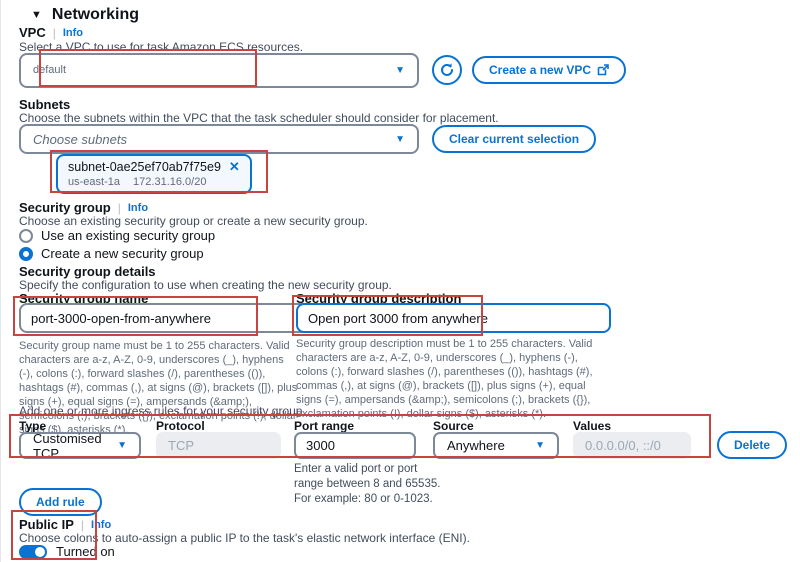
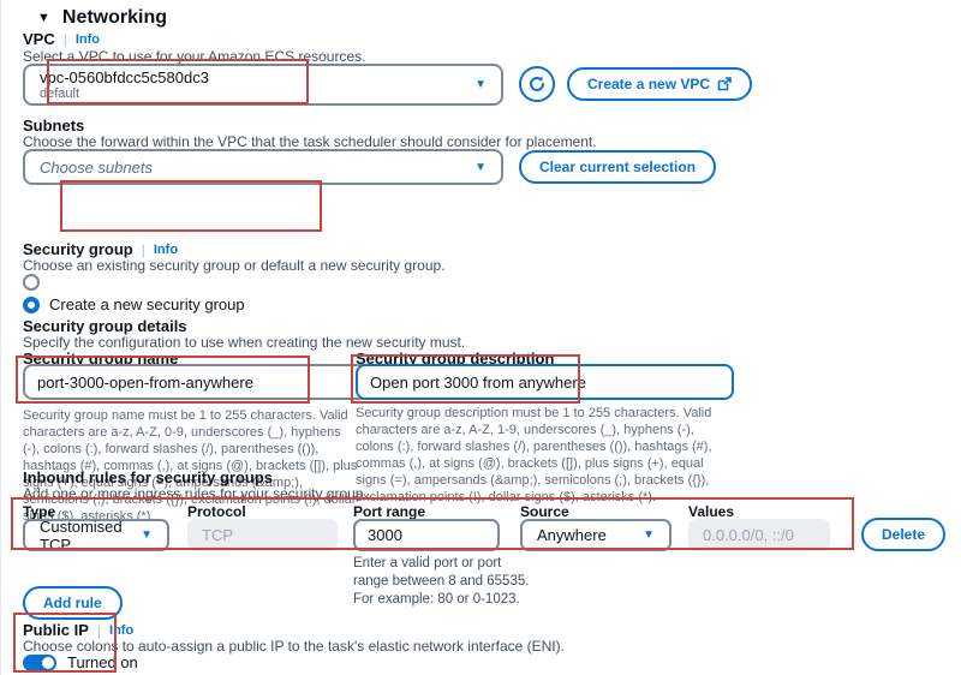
  ▼
  Networking
  VPC
  |
  Info
- Select a VPC to use for task Amazon ECS resources.
+ Select a VPC to use for your Amazon ECS resources.
+ vpc-0560bfdcc5c580dc3
  default
  ▼
  Create a new VPC
  Subnets
- Choose the subnets within the VPC that the task scheduler should consider for placement.
+ Choose the forward within the VPC that the task scheduler should consider for placement.
  Choose subnets
  ▼
  Clear current selection
- subnet-0ae25ef70ab7f75e9
- ✕
- us-east-1a 172.31.16.0/20
  Security group
  |
  Info
- Choose an existing security group or create a new security group.
+ Choose an existing security group or default a new security group.
- Use an existing security group
  Create a new security group
  Security group details
- Specify the configuration to use when creating the new security group.
+ Specify the configuration to use when creating the new security must.
  Security group name
  Security group description
  port-3000-open-from-anywhere
  Open port 3000 from anywhere
  Security group name must be 1 to 255 characters. Valid characters are a-z, A-Z, 0-9, underscores (_), hyphens (-), colons (:), forward slashes (/), parentheses (()), hashtags (#), commas (,), at signs (@), brackets ([]), plus signs (+), equal signs (=), ampersands (&amp;), semicolons (;), brackets ({}), exclamation points (!), dollar signs ($), asterisks (*).
- Security group description must be 1 to 255 characters. Valid characters are a-z, A-Z, 0-9, underscores (_), hyphens (-), colons (:), forward slashes (/), parentheses (()), hashtags (#), commas (,), at signs (@), brackets ([]), plus signs (+), equal signs (=), ampersands (&amp;), semicolons (;), brackets ({}), exclamation points (!), dollar signs ($), asterisks (*).
+ Security group description must be 1 to 255 characters. Valid characters are a-z, A-Z, 1-9, underscores (_), hyphens (-), colons (:), forward slashes (/), parentheses (()), hashtags (#), commas (,), at signs (@), brackets ([]), plus signs (+), equal signs (=), ampersands (&amp;), semicolons (;), brackets ({}), exclamation points (!), dollar signs ($), asterisks (*).
+ Inbound rules for security groups
  Add one or more ingress rules for your security group.
  Type
  Protocol
  Port range
  Source
  Values
  Customised TCP
  ▼
  TCP
  3000
  Anywhere
  ▼
  0.0.0.0/0, ::/0
  Delete
  Enter a valid port or port range between 8 and 65535. For example: 80 or 0-1023.
  Add rule
  Public IP
  |
  Info
  Choose colons to auto-assign a public IP to the task's elastic network interface (ENI).
  Turned on
